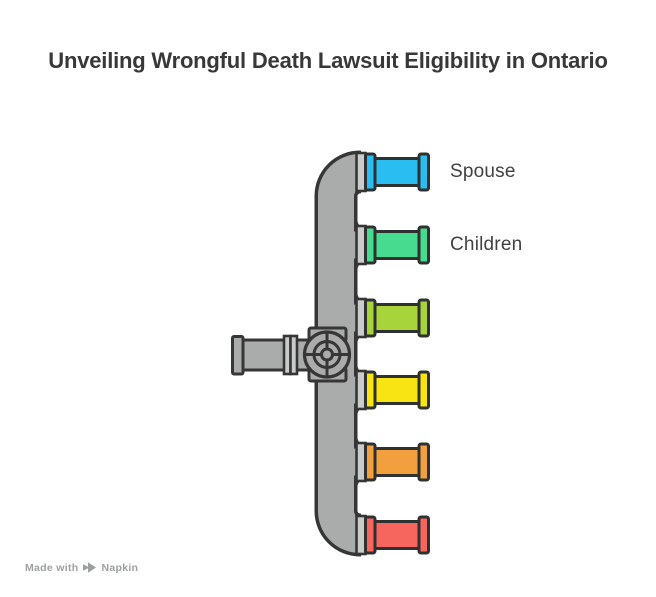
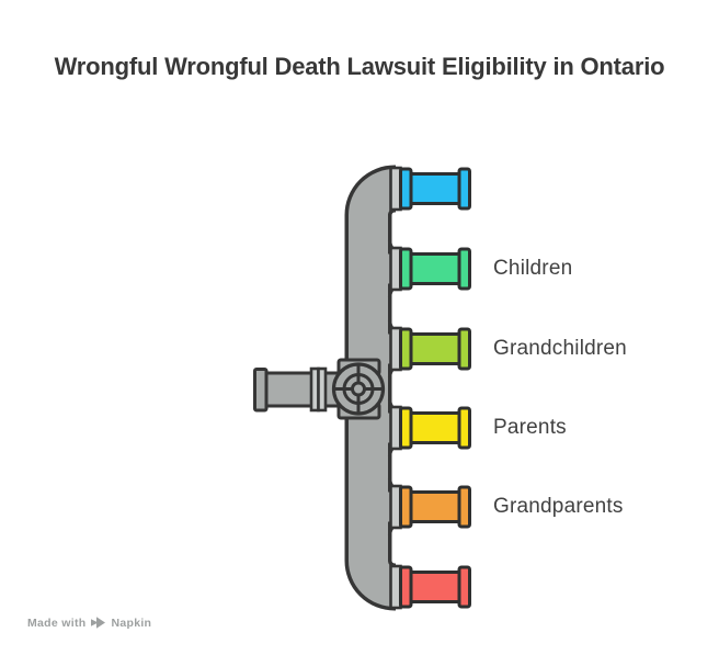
- Unveiling Wrongful Death Lawsuit Eligibility in Ontario
+ Wrongful Wrongful Death Lawsuit Eligibility in Ontario
- Spouse
  Children
+ Grandchildren
+ Parents
+ Grandparents
  Made with
  Napkin
